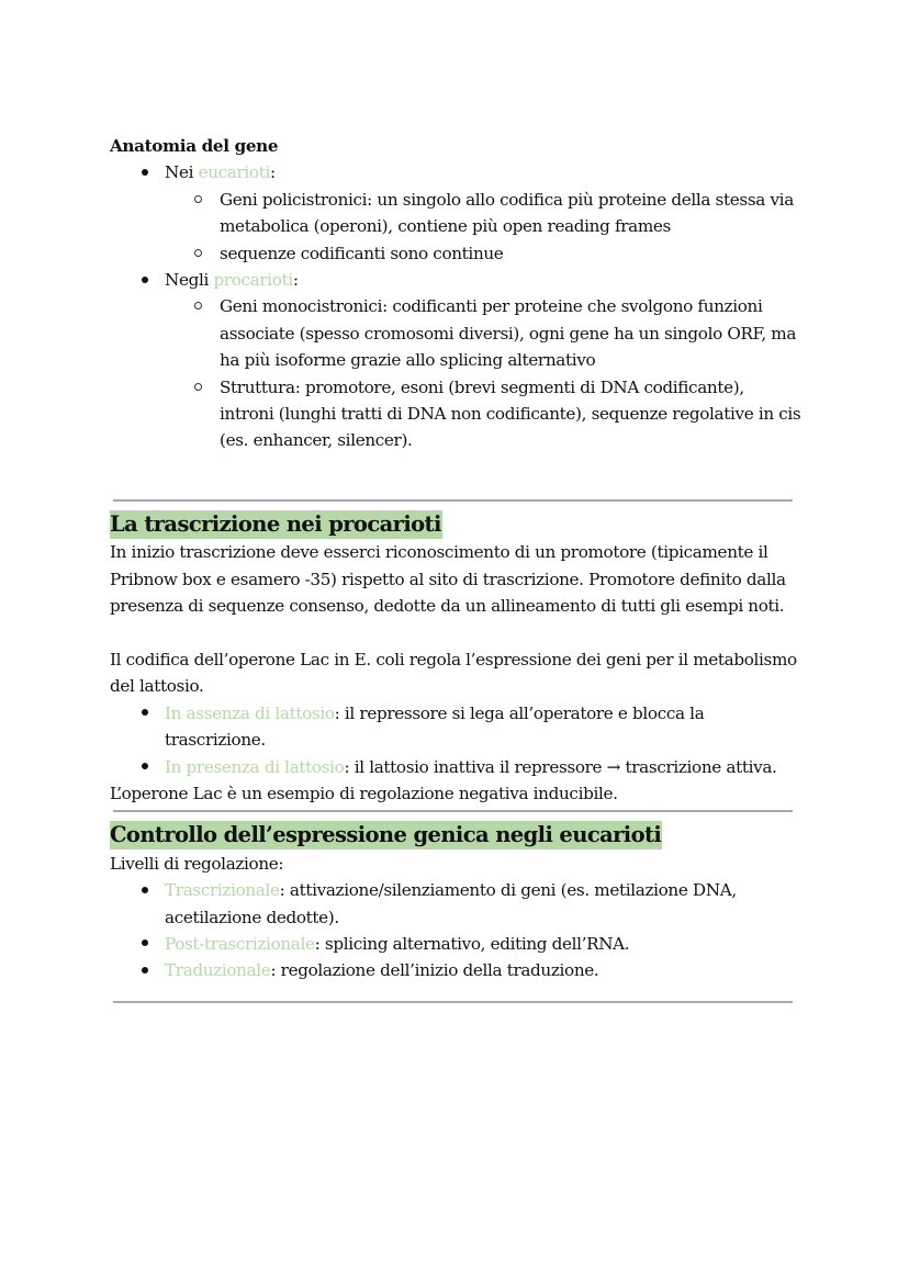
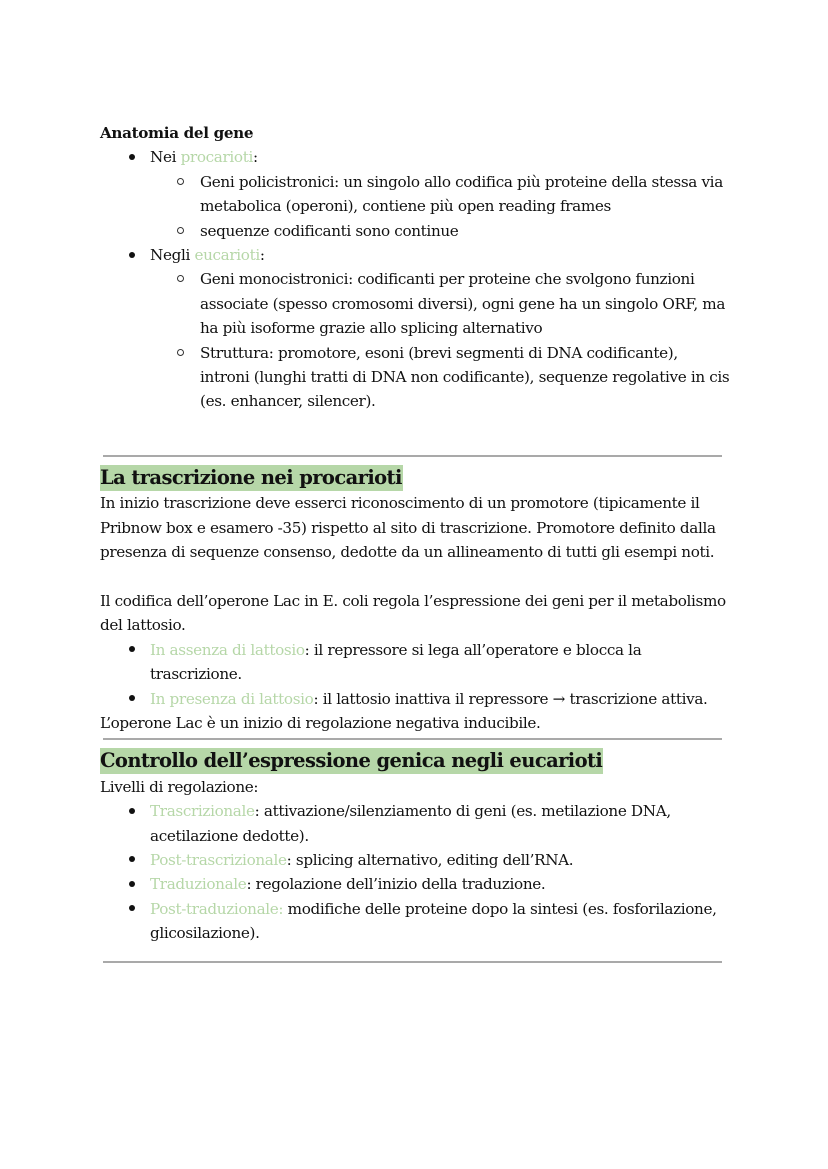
  Anatomia del gene
- Nei eucarioti:
+ Nei procarioti:
  Geni policistronici: un singolo allo codifica più proteine della stessa via metabolica (operoni), contiene più open reading frames
  sequenze codificanti sono continue
- Negli procarioti:
+ Negli eucarioti:
  Geni monocistronici: codificanti per proteine che svolgono funzioni associate (spesso cromosomi diversi), ogni gene ha un singolo ORF, ma ha più isoforme grazie allo splicing alternativo
  Struttura: promotore, esoni (brevi segmenti di DNA codificante), introni (lunghi tratti di DNA non codificante), sequenze regolative in cis (es. enhancer, silencer).
  La trascrizione nei procarioti
  In inizio trascrizione deve esserci riconoscimento di un promotore (tipicamente il Pribnow box e esamero -35) rispetto al sito di trascrizione. Promotore definito dalla presenza di sequenze consenso, dedotte da un allineamento di tutti gli esempi noti.
  Il codifica dell’operone Lac in E. coli regola l’espressione dei geni per il metabolismo del lattosio.
  In assenza di lattosio: il repressore si lega all’operatore e blocca la trascrizione.
  In presenza di lattosio: il lattosio inattiva il repressore → trascrizione attiva.
- L’operone Lac è un esempio di regolazione negativa inducibile.
+ L’operone Lac è un inizio di regolazione negativa inducibile.
  Controllo dell’espressione genica negli eucarioti
  Livelli di regolazione:
  Trascrizionale: attivazione/silenziamento di geni (es. metilazione DNA, acetilazione dedotte).
  Post-trascrizionale: splicing alternativo, editing dell’RNA.
  Traduzionale: regolazione dell’inizio della traduzione.
+ Post-traduzionale: modifiche delle proteine dopo la sintesi (es. fosforilazione, glicosilazione).
